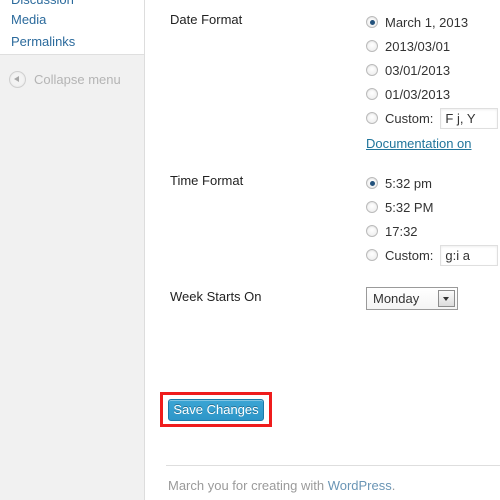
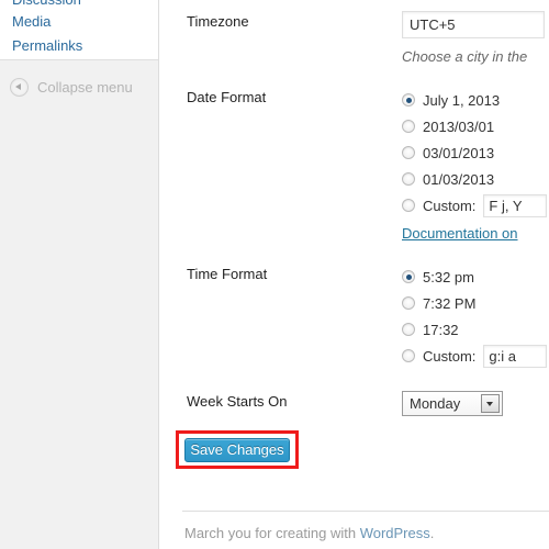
  Media
  Permalinks
  Collapse menu
+ Timezone	UTC+5 Choose a city in the
- Date Format	March 1, 2013 2013/03/01 03/01/2013 01/03/2013 Custom: F j, Y Documentation on
+ Date Format	July 1, 2013 2013/03/01 03/01/2013 01/03/2013 Custom: F j, Y Documentation on
- Time Format	5:32 pm 5:32 PM 17:32 Custom: g:i a
+ Time Format	5:32 pm 7:32 PM 17:32 Custom: g:i a
  Week Starts On	Monday
  Save Changes
  March you for creating with WordPress.
